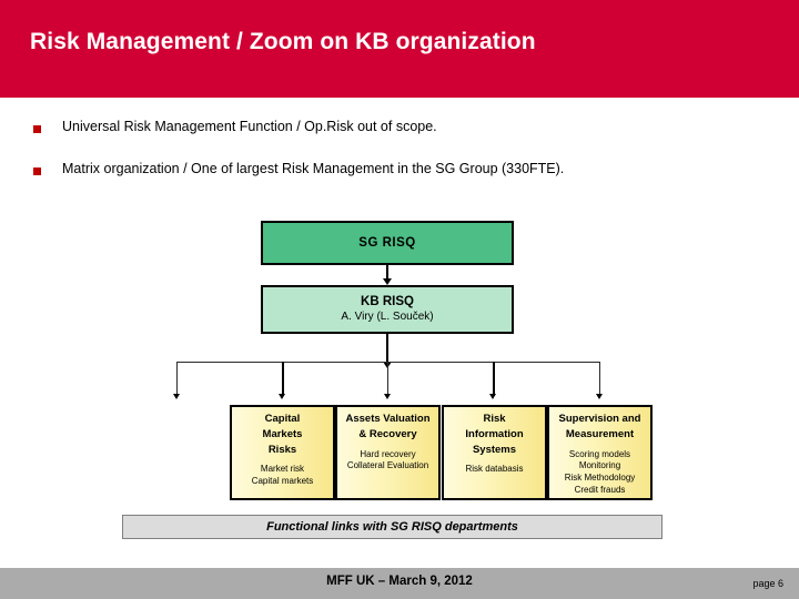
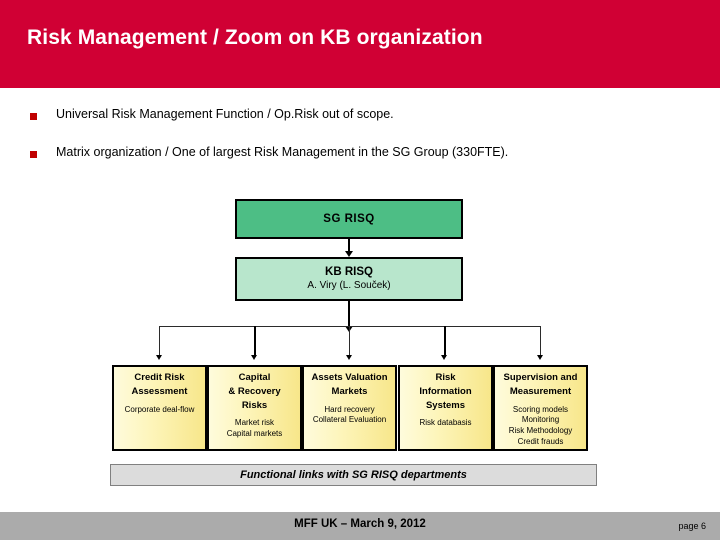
  Risk Management / Zoom on KB organization
  Universal Risk Management Function / Op.Risk out of scope.
  Matrix organization / One of largest Risk Management in the SG Group (330FTE).
  SG RISQ
  KB RISQ
  A. Viry (L. Souček)
+ Credit Risk
+ Assessment
+ Corporate deal-flow
  Capital
- Markets
+ & Recovery
  Risks
  Market risk
  Capital markets
  Assets Valuation
- & Recovery
+ Markets
  Hard recovery
  Collateral Evaluation
  Risk
  Information
  Systems
  Risk databasis
  Supervision and
  Measurement
  Scoring models
  Monitoring
  Risk Methodology
  Credit frauds
  Functional links with SG RISQ departments
  MFF UK – March 9, 2012
  page 6
